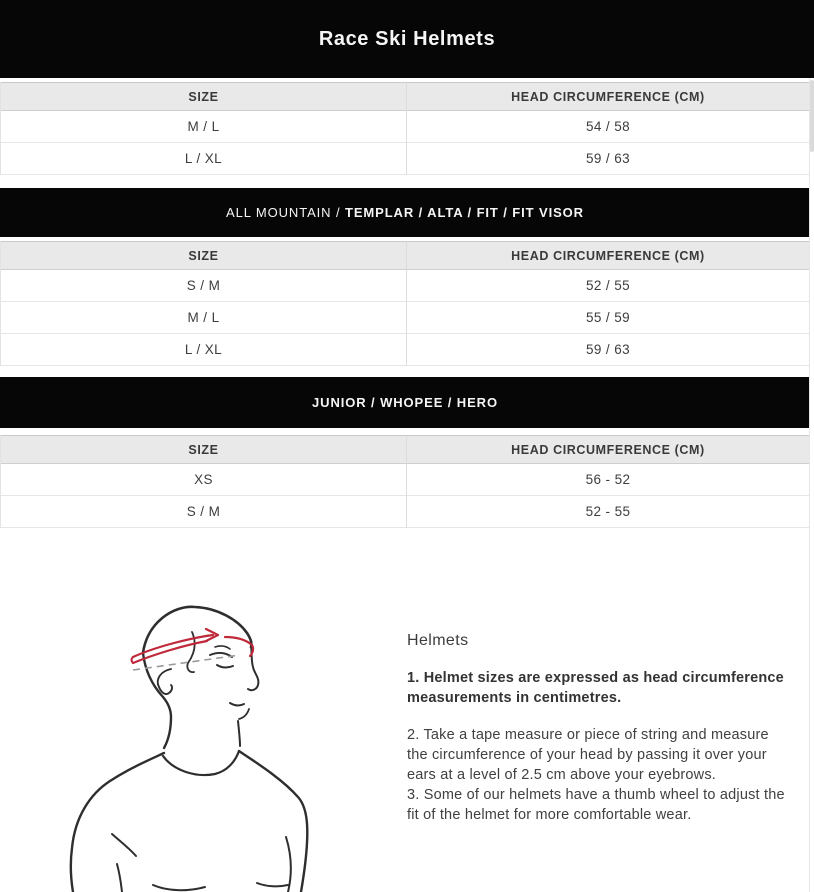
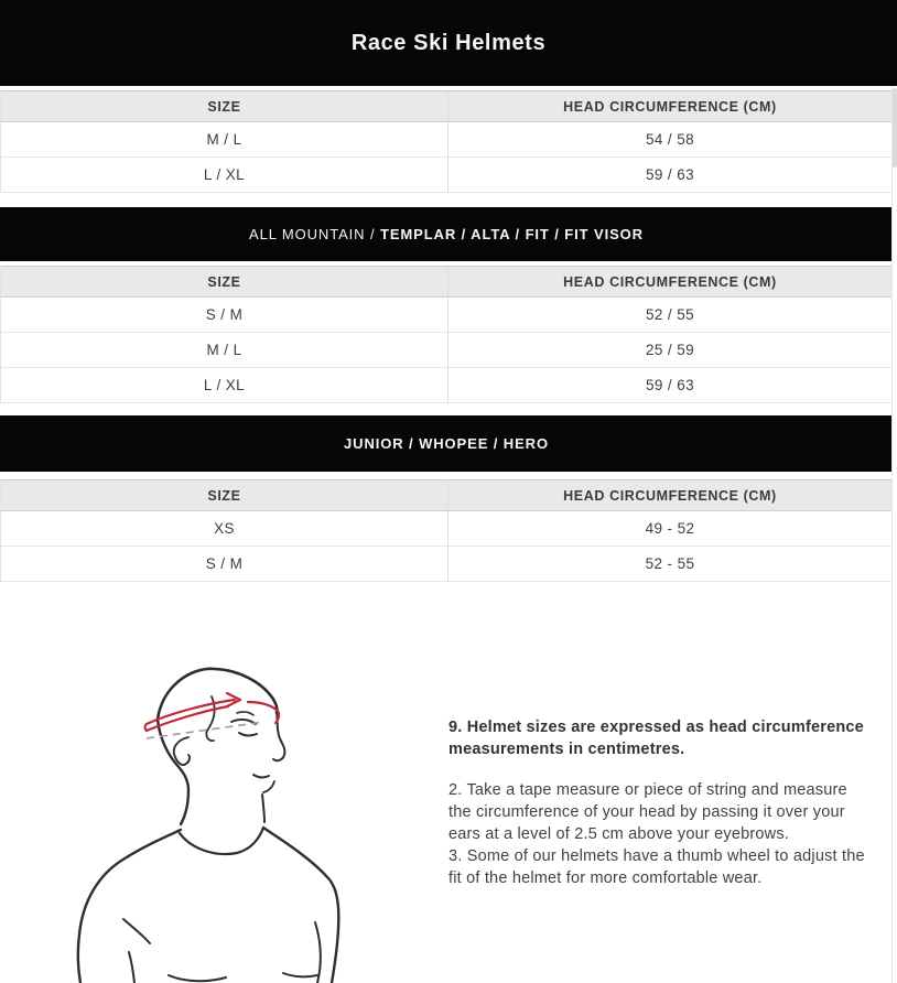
  Race Ski Helmets
  SIZE
  HEAD CIRCUMFERENCE (CM)
  M / L
  54 / 58
  L / XL
  59 / 63
  ALL MOUNTAIN / TEMPLAR / ALTA / FIT / FIT VISOR
  SIZE
  HEAD CIRCUMFERENCE (CM)
  S / M
  52 / 55
  M / L
- 55 / 59
+ 25 / 59
  L / XL
  59 / 63
  JUNIOR / WHOPEE / HERO
  SIZE
  HEAD CIRCUMFERENCE (CM)
  XS
- 56 - 52
+ 49 - 52
  S / M
  52 - 55
- Helmets
- 1. Helmet sizes are expressed as head circumference measurements in centimetres.
+ 9. Helmet sizes are expressed as head circumference measurements in centimetres.
  2. Take a tape measure or piece of string and measure the circumference of your head by passing it over your ears at a level of 2.5 cm above your eyebrows.
  3. Some of our helmets have a thumb wheel to adjust the fit of the helmet for more comfortable wear.
